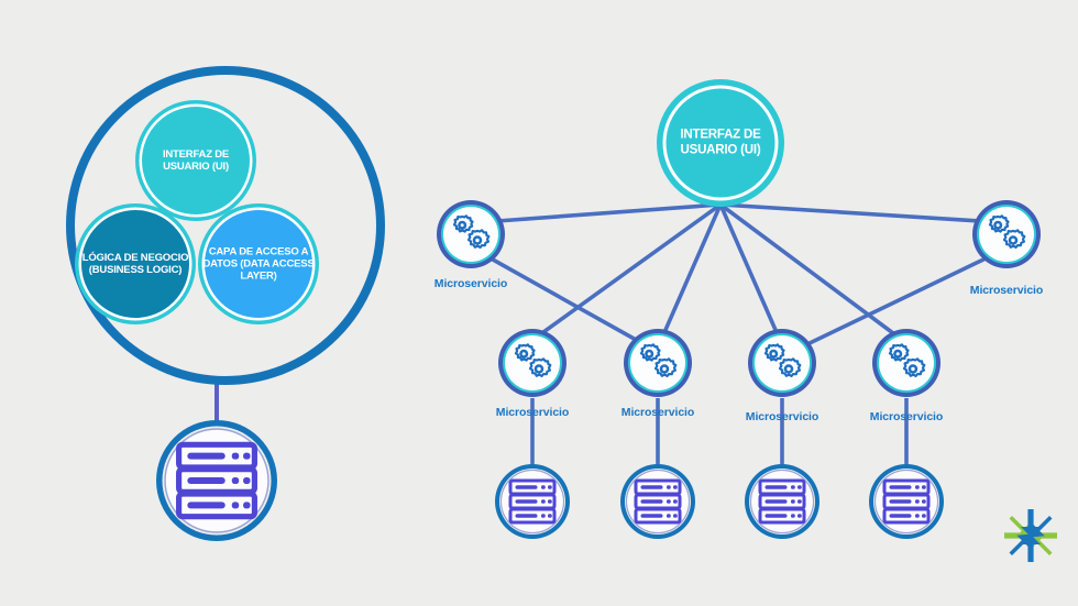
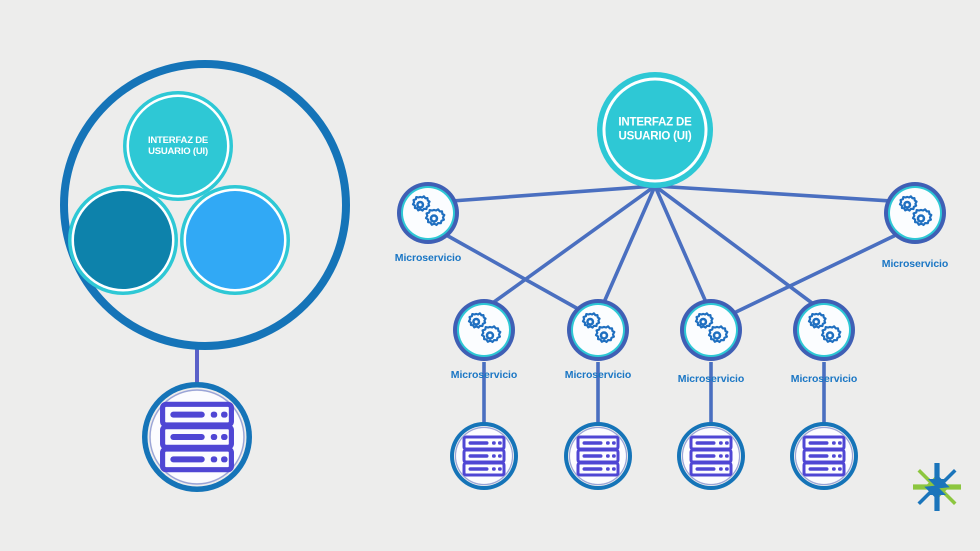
  INTERFAZ DE
  USUARIO (UI)
- LÓGICA DE NEGOCIO
- (BUSINESS LOGIC)
- CAPA DE ACCESO A
- DATOS (DATA ACCESS
- LAYER)
  INTERFAZ DE
  USUARIO (UI)
  Microservicio
  Microservicio
  Microservicio
  Microservicio
  Microservicio
  Microservicio
